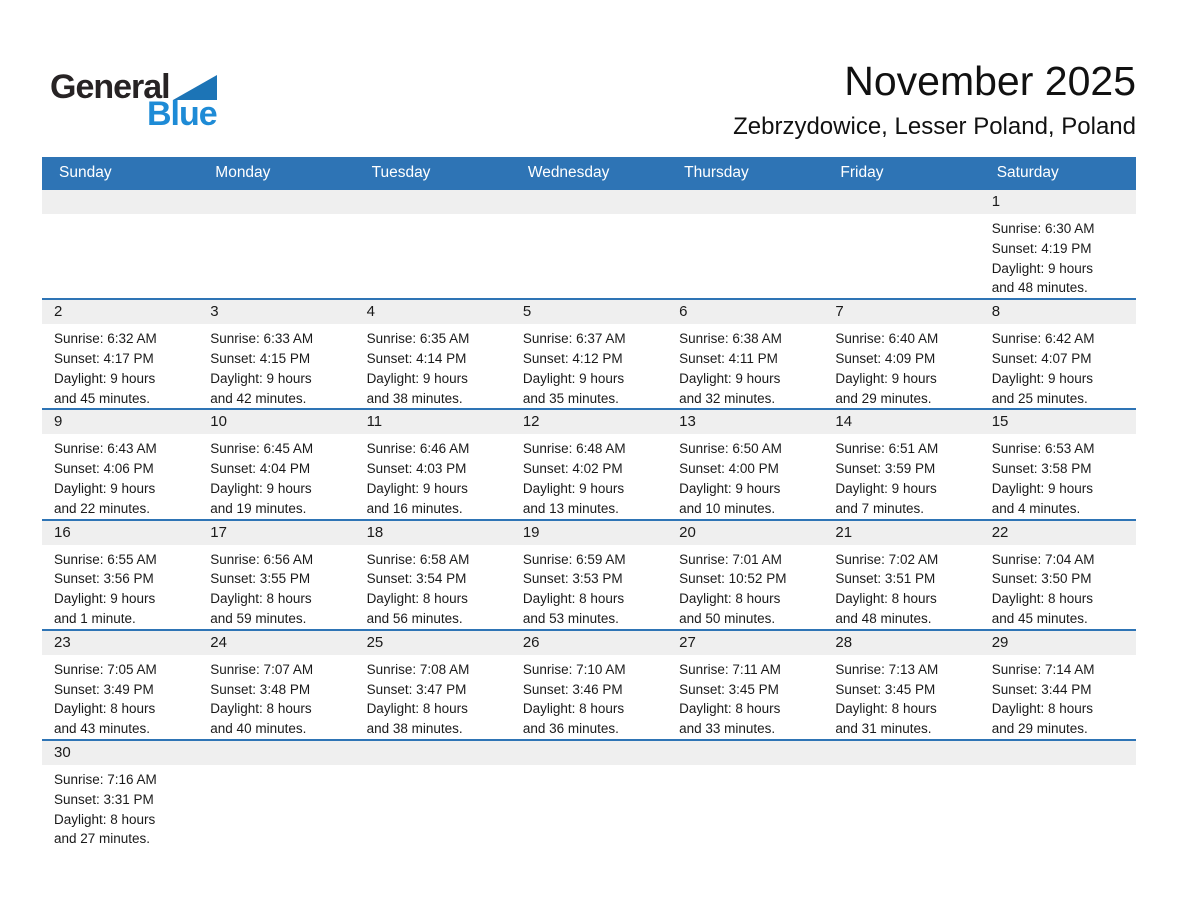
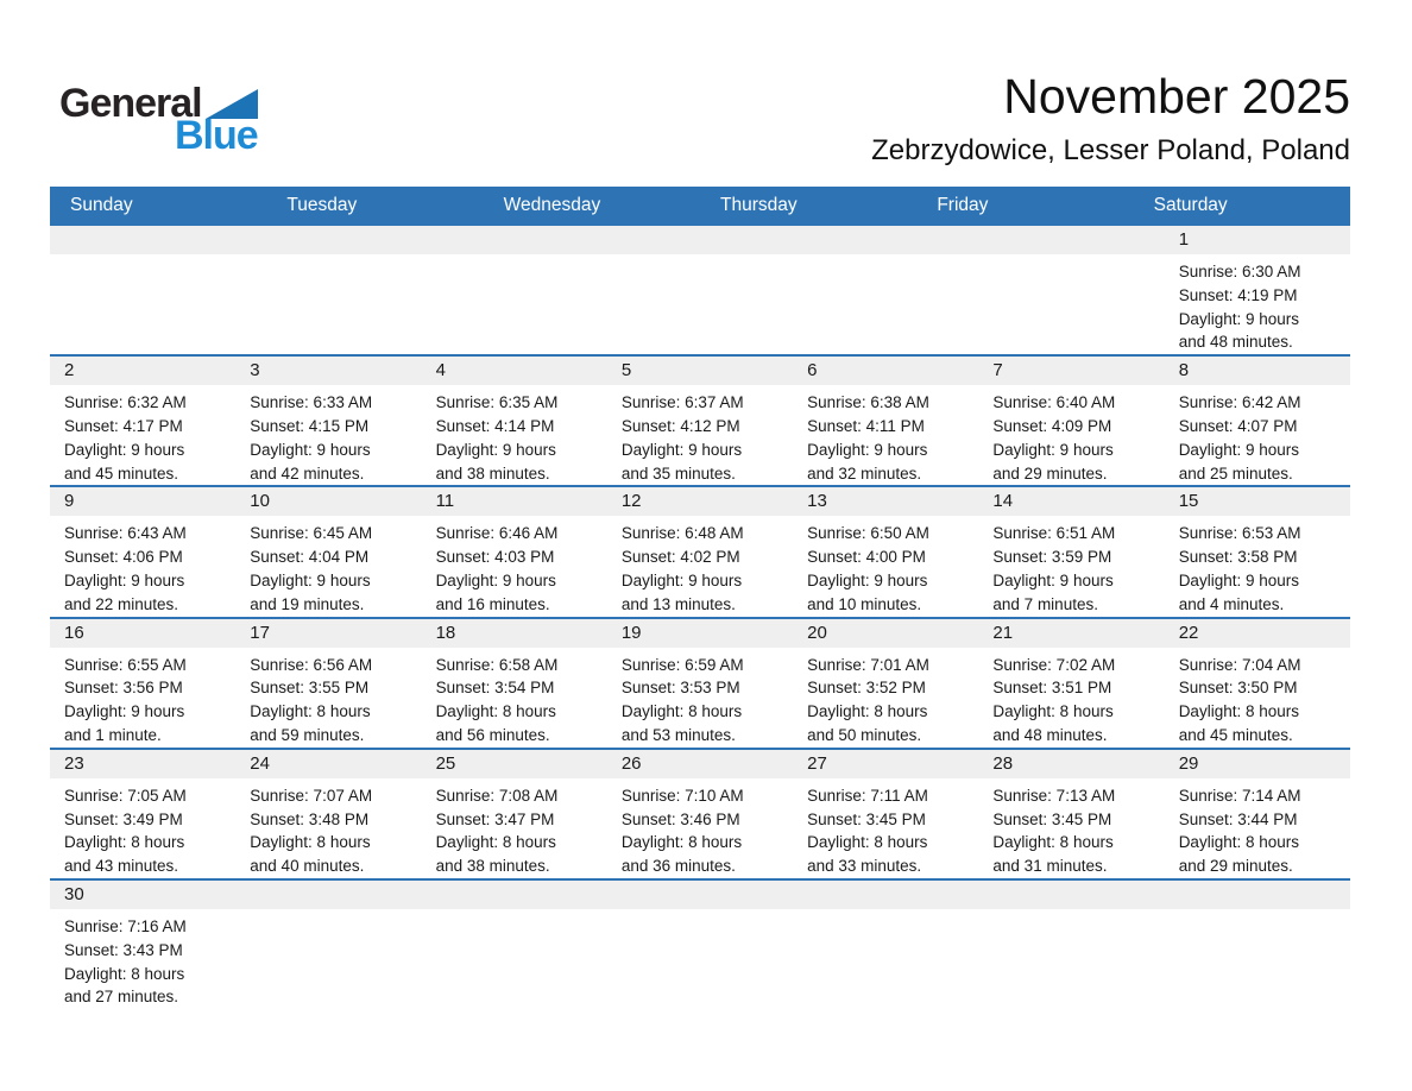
  General
  Blue
  November 2025
  Zebrzydowice, Lesser Poland, Poland
  Sunday
- Monday
  Tuesday
  Wednesday
  Thursday
  Friday
  Saturday
  1
  Sunrise: 6:30 AM
  Sunset: 4:19 PM
  Daylight: 9 hours
  and 48 minutes.
  2
  Sunrise: 6:32 AM
  Sunset: 4:17 PM
  Daylight: 9 hours
  and 45 minutes.
  3
  Sunrise: 6:33 AM
  Sunset: 4:15 PM
  Daylight: 9 hours
  and 42 minutes.
  4
  Sunrise: 6:35 AM
  Sunset: 4:14 PM
  Daylight: 9 hours
  and 38 minutes.
  5
  Sunrise: 6:37 AM
  Sunset: 4:12 PM
  Daylight: 9 hours
  and 35 minutes.
  6
  Sunrise: 6:38 AM
  Sunset: 4:11 PM
  Daylight: 9 hours
  and 32 minutes.
  7
  Sunrise: 6:40 AM
  Sunset: 4:09 PM
  Daylight: 9 hours
  and 29 minutes.
  8
  Sunrise: 6:42 AM
  Sunset: 4:07 PM
  Daylight: 9 hours
  and 25 minutes.
  9
  Sunrise: 6:43 AM
  Sunset: 4:06 PM
  Daylight: 9 hours
  and 22 minutes.
  10
  Sunrise: 6:45 AM
  Sunset: 4:04 PM
  Daylight: 9 hours
  and 19 minutes.
  11
  Sunrise: 6:46 AM
  Sunset: 4:03 PM
  Daylight: 9 hours
  and 16 minutes.
  12
  Sunrise: 6:48 AM
  Sunset: 4:02 PM
  Daylight: 9 hours
  and 13 minutes.
  13
  Sunrise: 6:50 AM
  Sunset: 4:00 PM
  Daylight: 9 hours
  and 10 minutes.
  14
  Sunrise: 6:51 AM
  Sunset: 3:59 PM
  Daylight: 9 hours
  and 7 minutes.
  15
  Sunrise: 6:53 AM
  Sunset: 3:58 PM
  Daylight: 9 hours
  and 4 minutes.
  16
  Sunrise: 6:55 AM
  Sunset: 3:56 PM
  Daylight: 9 hours
  and 1 minute.
  17
  Sunrise: 6:56 AM
  Sunset: 3:55 PM
  Daylight: 8 hours
  and 59 minutes.
  18
  Sunrise: 6:58 AM
  Sunset: 3:54 PM
  Daylight: 8 hours
  and 56 minutes.
  19
  Sunrise: 6:59 AM
  Sunset: 3:53 PM
  Daylight: 8 hours
  and 53 minutes.
  20
  Sunrise: 7:01 AM
- Sunset: 10:52 PM
+ Sunset: 3:52 PM
  Daylight: 8 hours
  and 50 minutes.
  21
  Sunrise: 7:02 AM
  Sunset: 3:51 PM
  Daylight: 8 hours
  and 48 minutes.
  22
  Sunrise: 7:04 AM
  Sunset: 3:50 PM
  Daylight: 8 hours
  and 45 minutes.
  23
  Sunrise: 7:05 AM
  Sunset: 3:49 PM
  Daylight: 8 hours
  and 43 minutes.
  24
  Sunrise: 7:07 AM
  Sunset: 3:48 PM
  Daylight: 8 hours
  and 40 minutes.
  25
  Sunrise: 7:08 AM
  Sunset: 3:47 PM
  Daylight: 8 hours
  and 38 minutes.
  26
  Sunrise: 7:10 AM
  Sunset: 3:46 PM
  Daylight: 8 hours
  and 36 minutes.
  27
  Sunrise: 7:11 AM
  Sunset: 3:45 PM
  Daylight: 8 hours
  and 33 minutes.
  28
  Sunrise: 7:13 AM
  Sunset: 3:45 PM
  Daylight: 8 hours
  and 31 minutes.
  29
  Sunrise: 7:14 AM
  Sunset: 3:44 PM
  Daylight: 8 hours
  and 29 minutes.
  30
  Sunrise: 7:16 AM
- Sunset: 3:31 PM
+ Sunset: 3:43 PM
  Daylight: 8 hours
  and 27 minutes.
